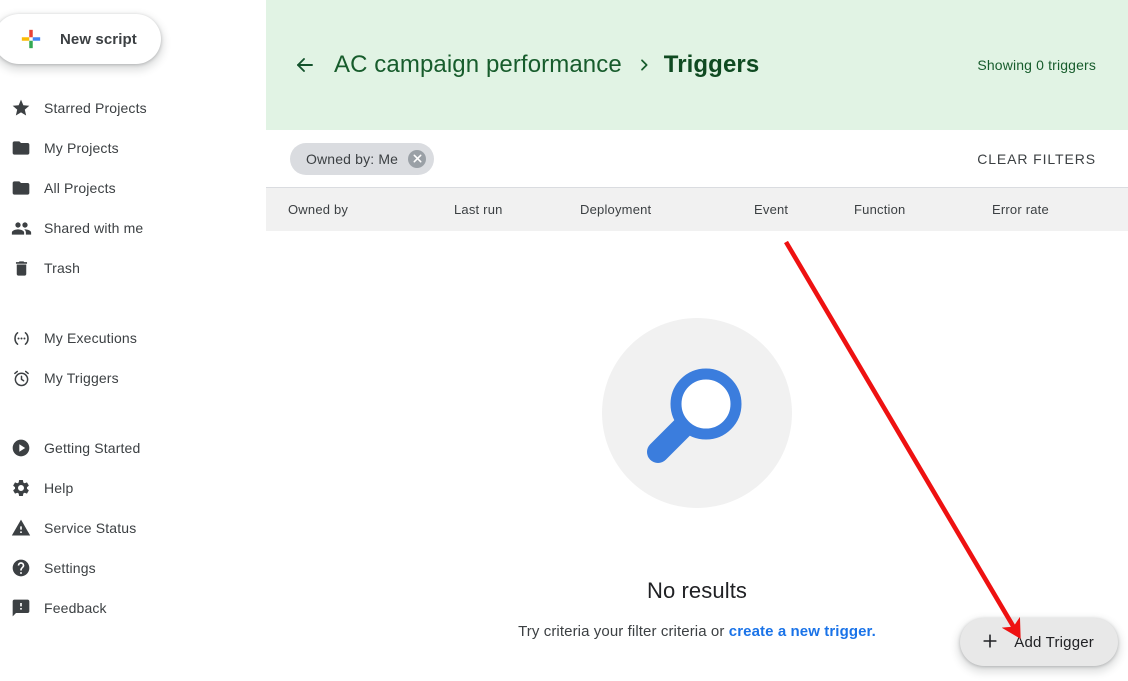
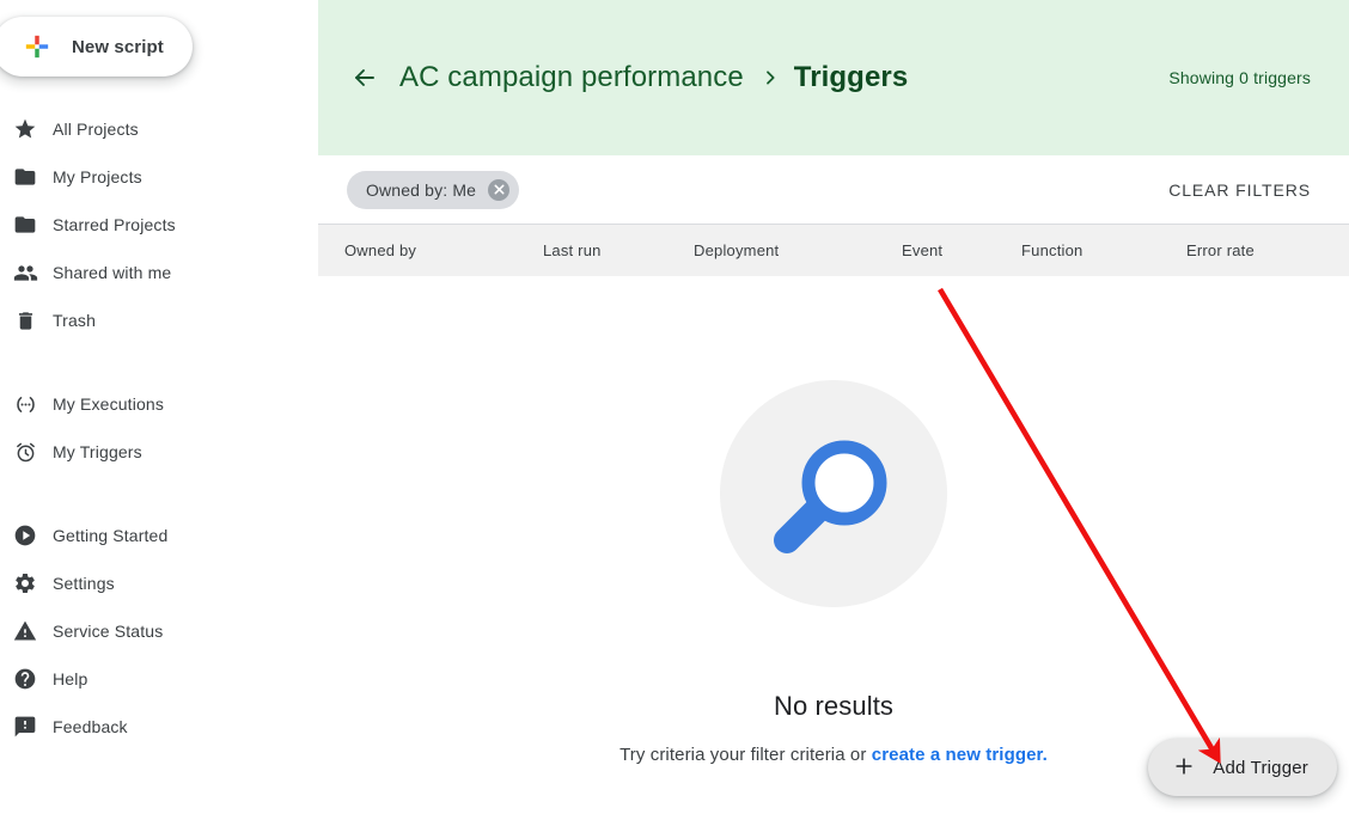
  New script
- Starred Projects
+ All Projects
  My Projects
- All Projects
+ Starred Projects
  Shared with me
  Trash
  My Executions
  My Triggers
  Getting Started
- Help
+ Settings
  Service Status
- Settings
+ Help
  Feedback
  AC campaign performance
  Triggers
  Showing 0 triggers
  Owned by: Me
  CLEAR FILTERS
  Owned by
  Last run
  Deployment
  Event
  Function
  Error rate
  No results
  Try criteria your filter criteria or create a new trigger.
  Add Trigger
